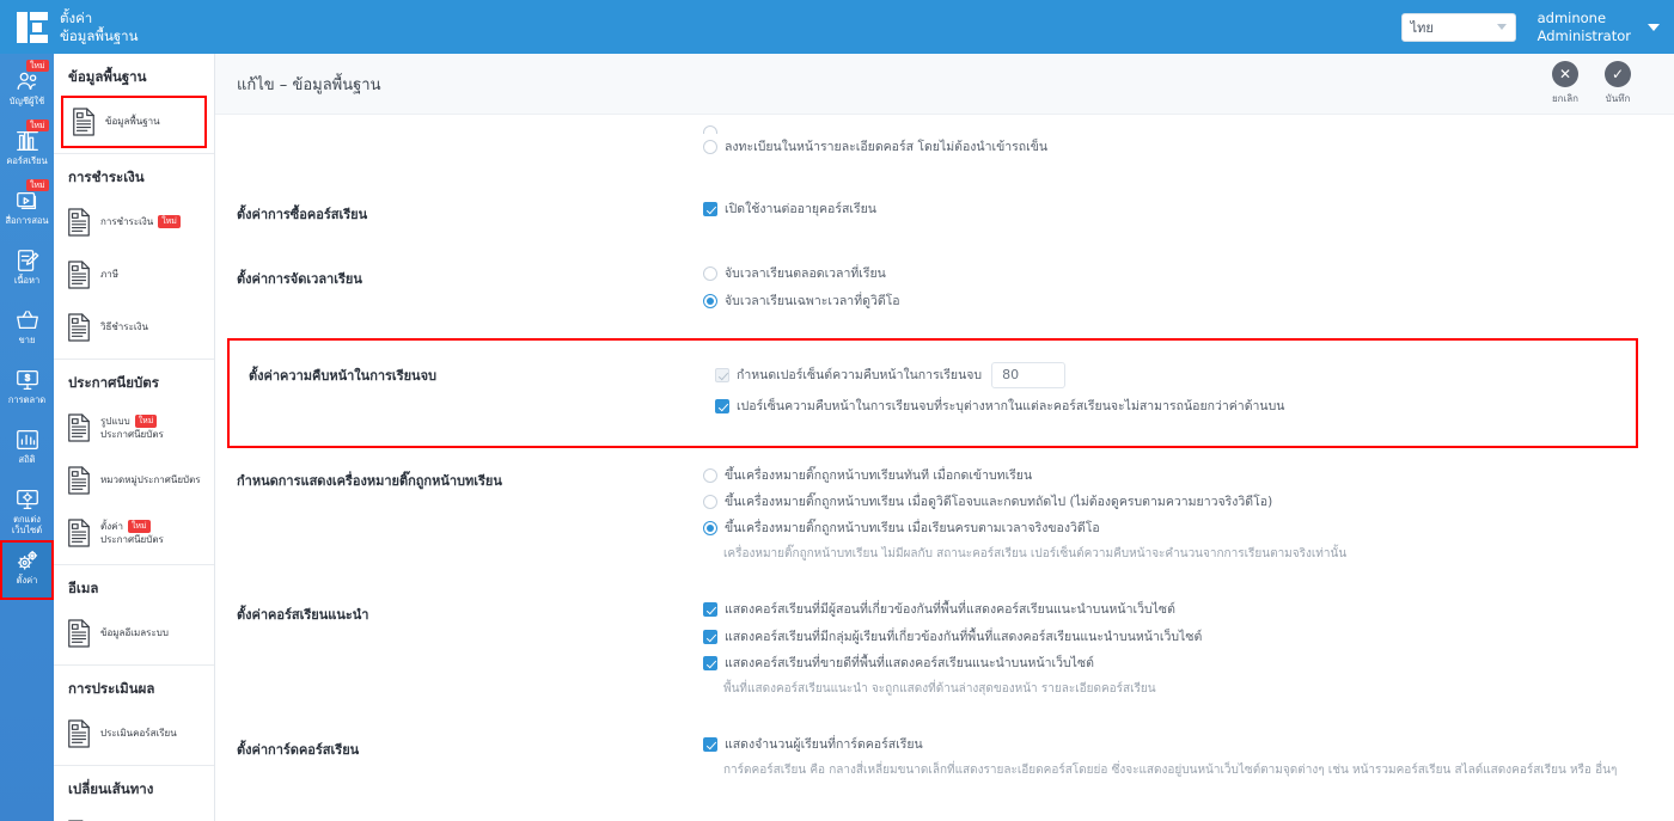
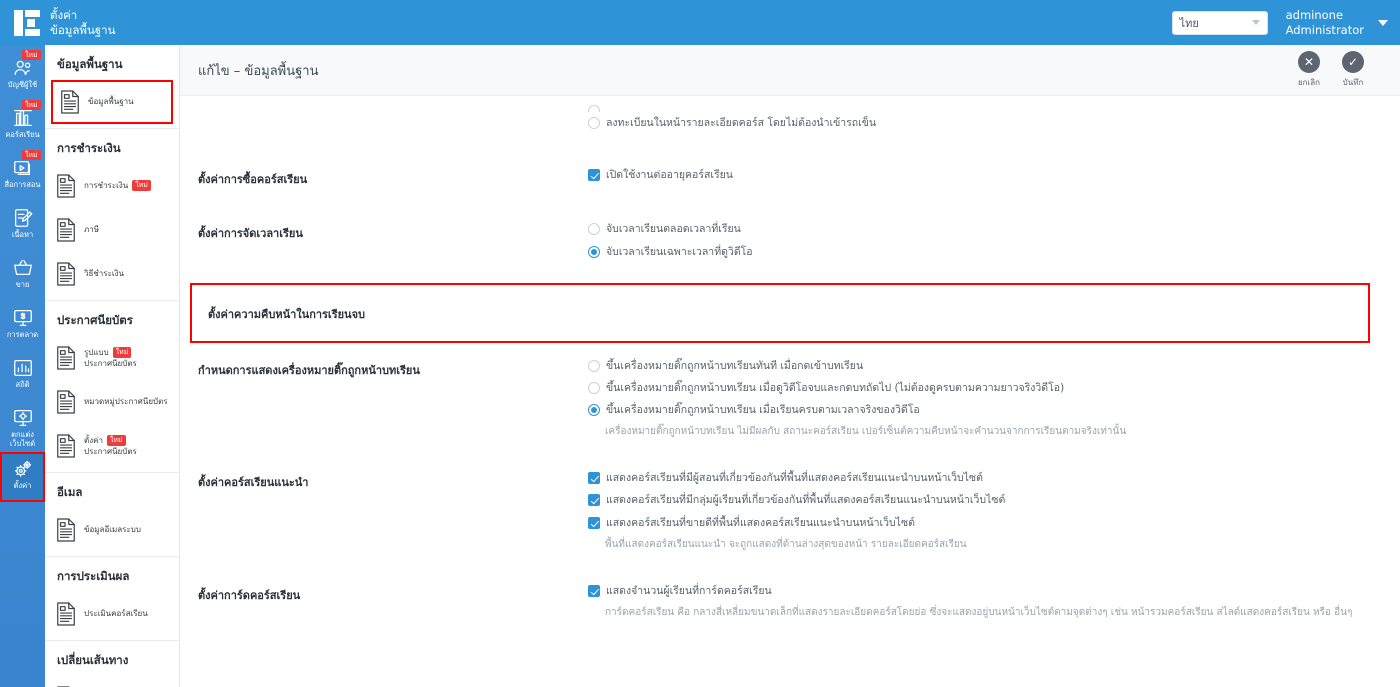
  ตั้งค่า
  ข้อมูลพื้นฐาน
  ไทย
  adminone
  Administrator
  ใหม่
  บัญชีผู้ใช้
  ใหม่
  คอร์สเรียน
  ใหม่
  สื่อการสอน
  เนื้อหา
  ขาย
  การตลาด
  สถิติ
  ตกแต่ง
  เว็บไซต์
  ตั้งค่า
  ข้อมูลพื้นฐาน
  ข้อมูลพื้นฐาน
  การชำระเงิน
  การชำระเงิน ใหม่
  ภาษี
  วิธีชำระเงิน
  ประกาศนียบัตร
  รูปแบบ ใหม่
  ประกาศนียบัตร
  หมวดหมู่ประกาศนียบัตร
  ตั้งค่า ใหม่
  ประกาศนียบัตร
  อีเมล
  ข้อมูลอีเมลระบบ
  การประเมินผล
  ประเมินคอร์สเรียน
  เปลี่ยนเส้นทาง
  แก้ไข – ข้อมูลพื้นฐาน
  ✕
  ยกเลิก
  ✓
  บันทึก
  ลงทะเบียนในหน้ารายละเอียดคอร์ส โดยไม่ต้องนำเข้ารถเข็น
  ตั้งค่าการซื้อคอร์สเรียน
  เปิดใช้งานต่ออายุคอร์สเรียน
  ตั้งค่าการจัดเวลาเรียน
  จับเวลาเรียนตลอดเวลาที่เรียน
  จับเวลาเรียนเฉพาะเวลาที่ดูวิดีโอ
  ตั้งค่าความคืบหน้าในการเรียนจบ
- กำหนดเปอร์เซ็นต์ความคืบหน้าในการเรียนจบ
- 80
- เปอร์เซ็นความคืบหน้าในการเรียนจบที่ระบุต่างหากในแต่ละคอร์สเรียนจะไม่สามารถน้อยกว่าค่าด้านบน
  กำหนดการแสดงเครื่องหมายติ๊กถูกหน้าบทเรียน
  ขึ้นเครื่องหมายติ๊กถูกหน้าบทเรียนทันที เมื่อกดเข้าบทเรียน
  ขึ้นเครื่องหมายติ๊กถูกหน้าบทเรียน เมื่อดูวิดีโอจบและกดบทถัดไป (ไม่ต้องดูครบตามความยาวจริงวิดีโอ)
  ขึ้นเครื่องหมายติ๊กถูกหน้าบทเรียน เมื่อเรียนครบตามเวลาจริงของวิดีโอ
  เครื่องหมายติ๊กถูกหน้าบทเรียน ไม่มีผลกับ สถานะคอร์สเรียน เปอร์เซ็นต์ความคืบหน้าจะคำนวนจากการเรียนตามจริงเท่านั้น
  ตั้งค่าคอร์สเรียนแนะนำ
  แสดงคอร์สเรียนที่มีผู้สอนที่เกี่ยวข้องกันที่พื้นที่แสดงคอร์สเรียนแนะนำบนหน้าเว็บไซต์
  แสดงคอร์สเรียนที่มีกลุ่มผู้เรียนที่เกี่ยวข้องกันที่พื้นที่แสดงคอร์สเรียนแนะนำบนหน้าเว็บไซต์
  แสดงคอร์สเรียนที่ขายดีที่พื้นที่แสดงคอร์สเรียนแนะนำบนหน้าเว็บไซต์
  พื้นที่แสดงคอร์สเรียนแนะนำ จะถูกแสดงที่ด้านล่างสุดของหน้า รายละเอียดคอร์สเรียน
  ตั้งค่าการ์ดคอร์สเรียน
  แสดงจำนวนผู้เรียนที่การ์ดคอร์สเรียน
  การ์ดคอร์สเรียน คือ กลางสี่เหลี่ยมขนาดเล็กที่แสดงรายละเอียดคอร์สโดยย่อ ซึ่งจะแสดงอยู่บนหน้าเว็บไซต์ตามจุดต่างๆ เช่น หน้ารวมคอร์สเรียน สไลด์แสดงคอร์สเรียน หรือ อื่นๆ
